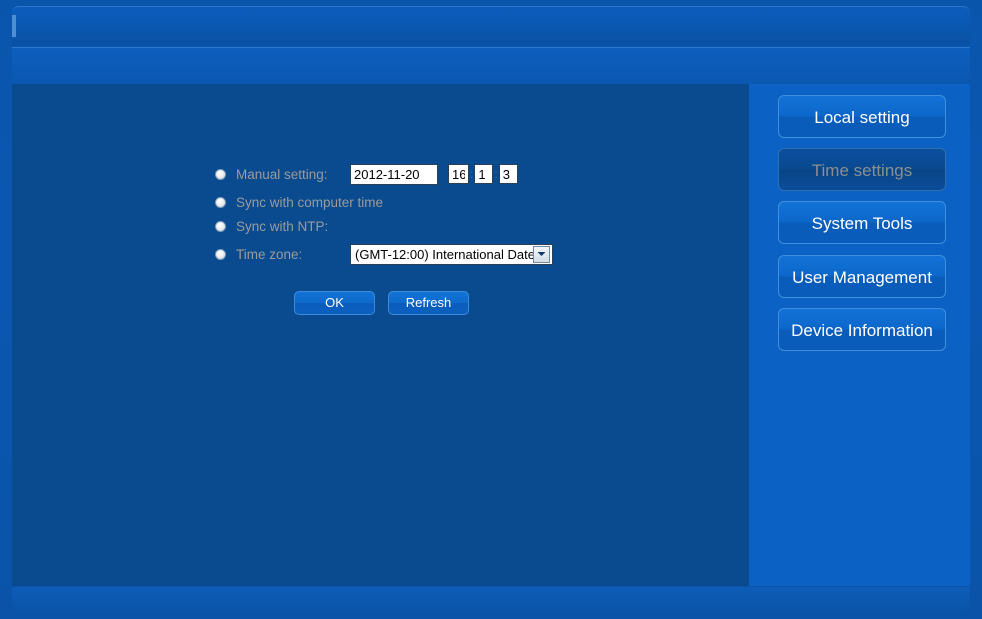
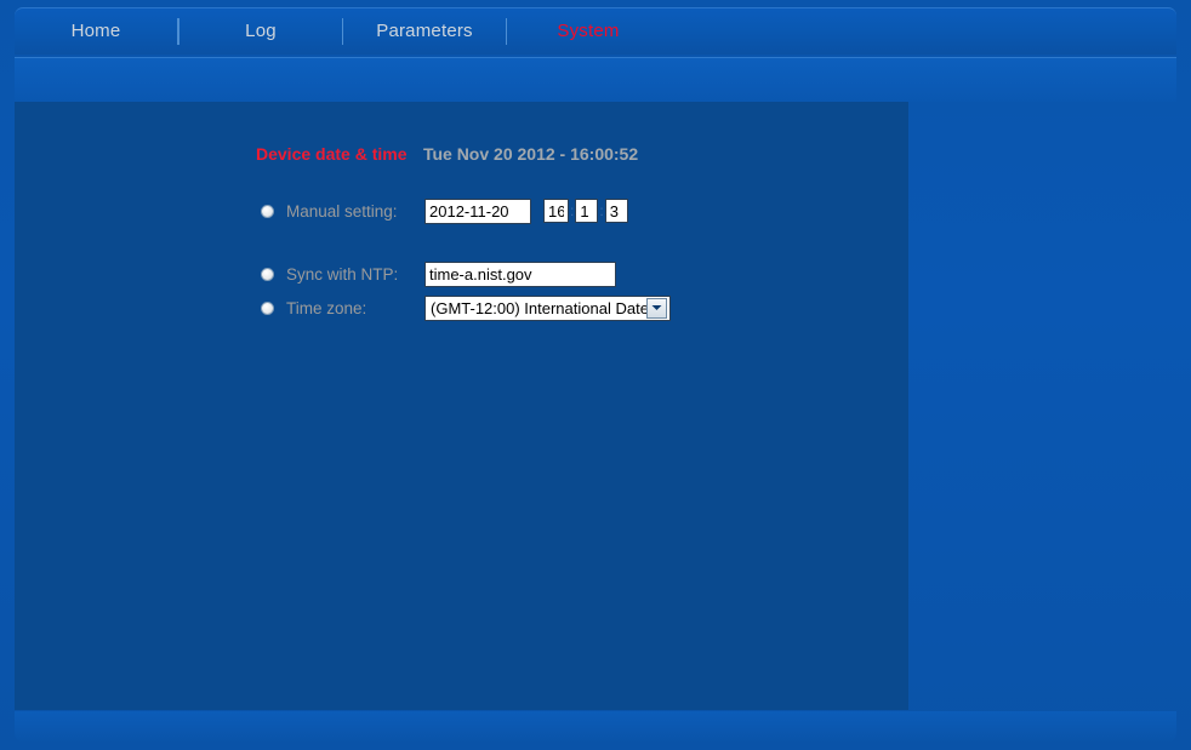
+ Home
+ Log
+ Parameters
+ System
+ Device date & time Tue Nov 20 2012 - 16:00:52
  Manual setting:
  2012-11-20
  16
  :
  1
  :
  3
- Sync with computer time
  Sync with NTP:
+ time-a.nist.gov
  Time zone:
  (GMT-12:00) International Date
- OK
- Refresh
- Local setting
- Time settings
- System Tools
- User Management
- Device Information
